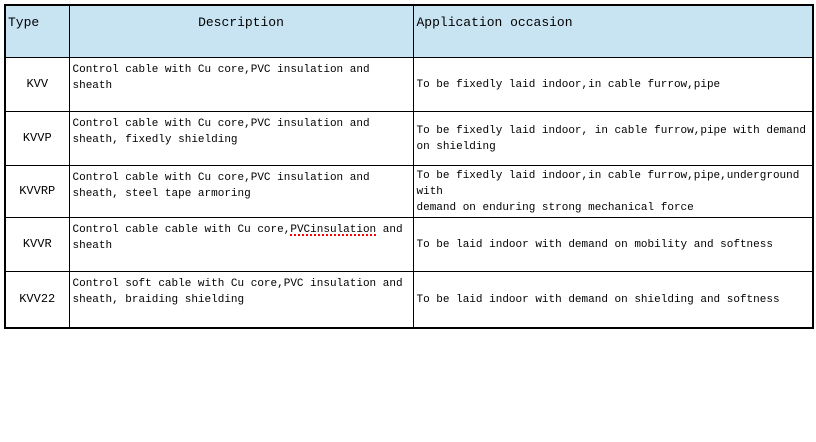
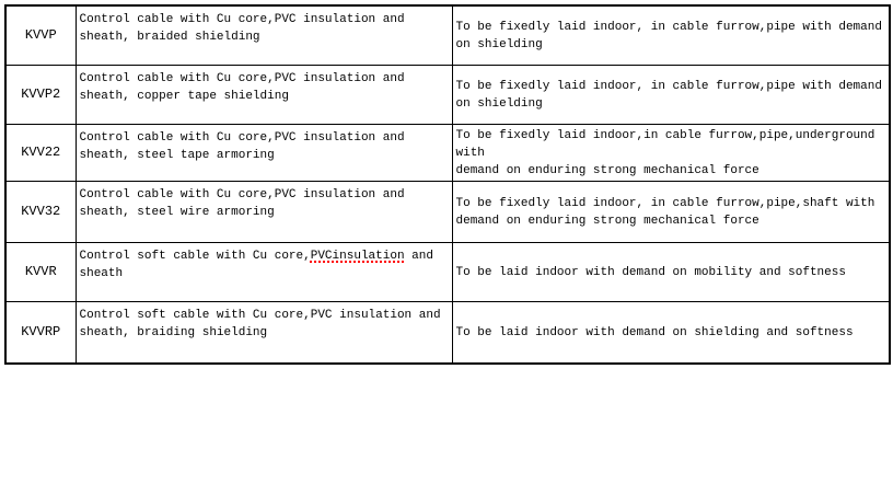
- Type	Description	Application occasion
- KVV	Control cable with Cu core,PVC insulation and sheath	To be fixedly laid indoor,in cable furrow,pipe
- KVVP	Control cable with Cu core,PVC insulation and sheath, fixedly shielding	To be fixedly laid indoor, in cable furrow,pipe with demand on shielding
+ KVVP	Control cable with Cu core,PVC insulation and sheath, braided shielding	To be fixedly laid indoor, in cable furrow,pipe with demand on shielding
+ KVVP2	Control cable with Cu core,PVC insulation and sheath, copper tape shielding	To be fixedly laid indoor, in cable furrow,pipe with demand on shielding
- KVVRP	Control cable with Cu core,PVC insulation and sheath, steel tape armoring	To be fixedly laid indoor,in cable furrow,pipe,underground with demand on enduring strong mechanical force
+ KVV22	Control cable with Cu core,PVC insulation and sheath, steel tape armoring	To be fixedly laid indoor,in cable furrow,pipe,underground with demand on enduring strong mechanical force
+ KVV32	Control cable with Cu core,PVC insulation and sheath, steel wire armoring	To be fixedly laid indoor, in cable furrow,pipe,shaft with demand on enduring strong mechanical force
- KVVR	Control cable cable with Cu core,PVCinsulation and sheath	To be laid indoor with demand on mobility and softness
+ KVVR	Control soft cable with Cu core,PVCinsulation and sheath	To be laid indoor with demand on mobility and softness
- KVV22	Control soft cable with Cu core,PVC insulation and sheath, braiding shielding	To be laid indoor with demand on shielding and softness
+ KVVRP	Control soft cable with Cu core,PVC insulation and sheath, braiding shielding	To be laid indoor with demand on shielding and softness
